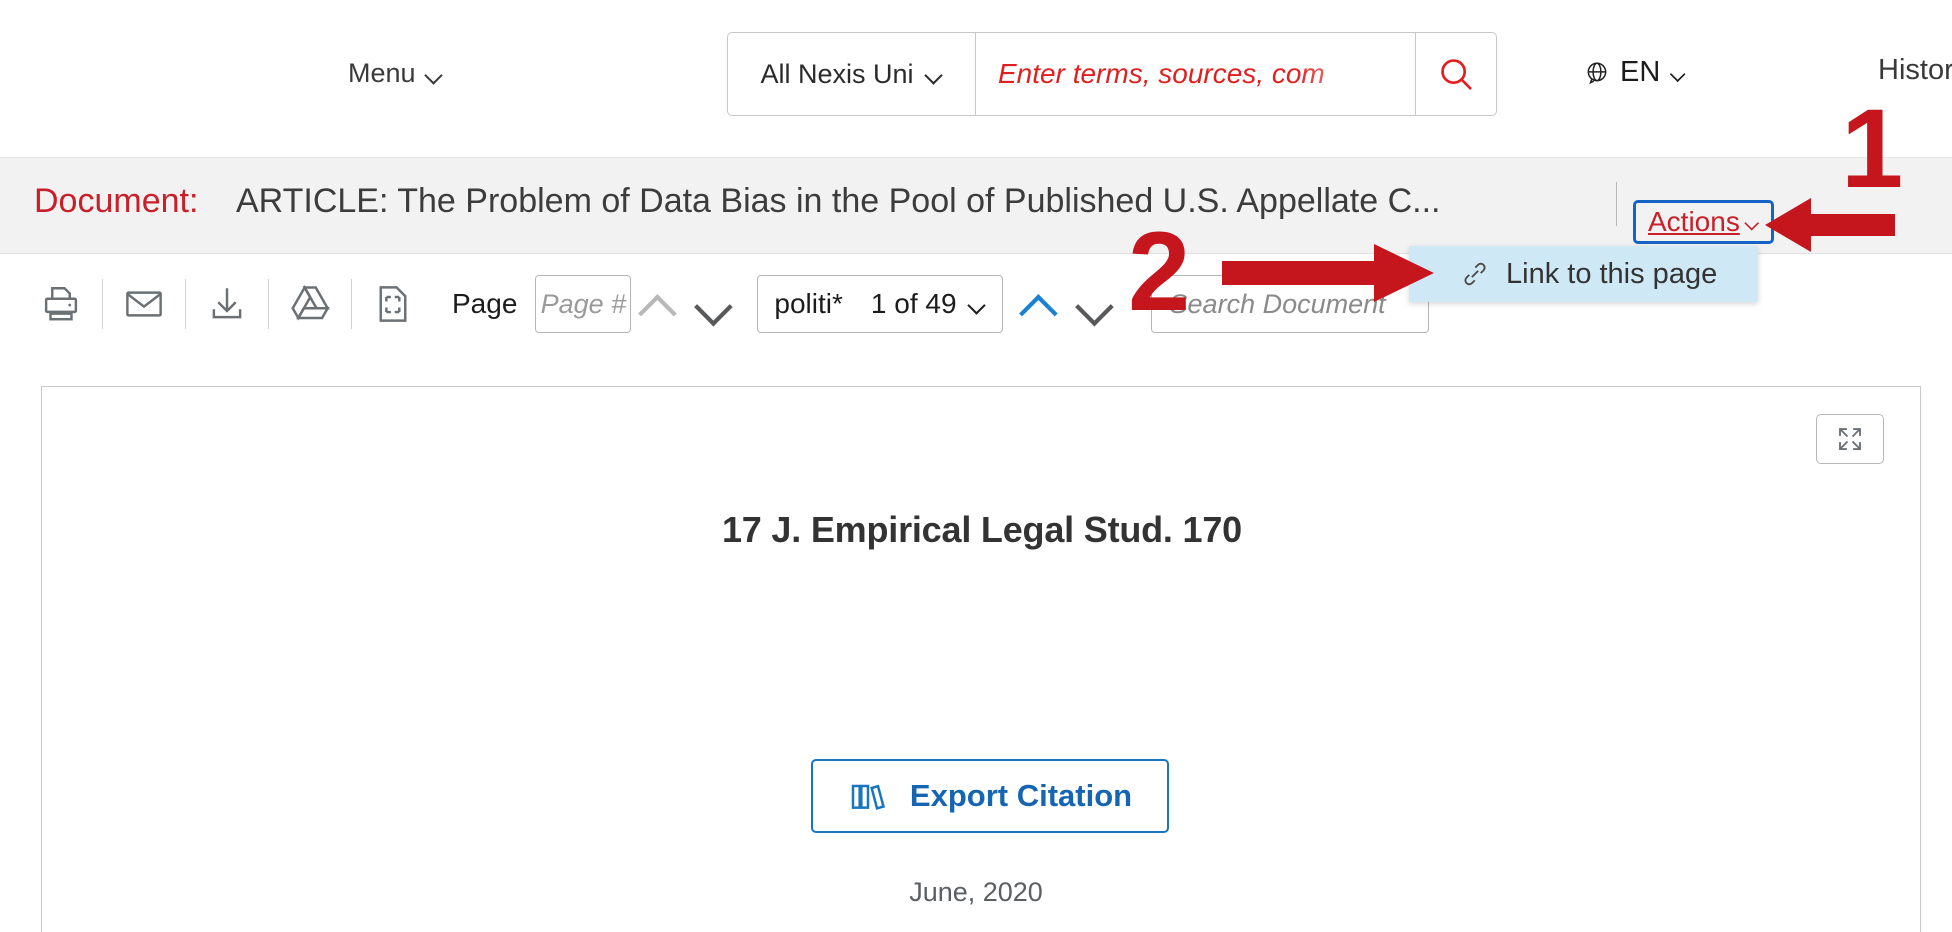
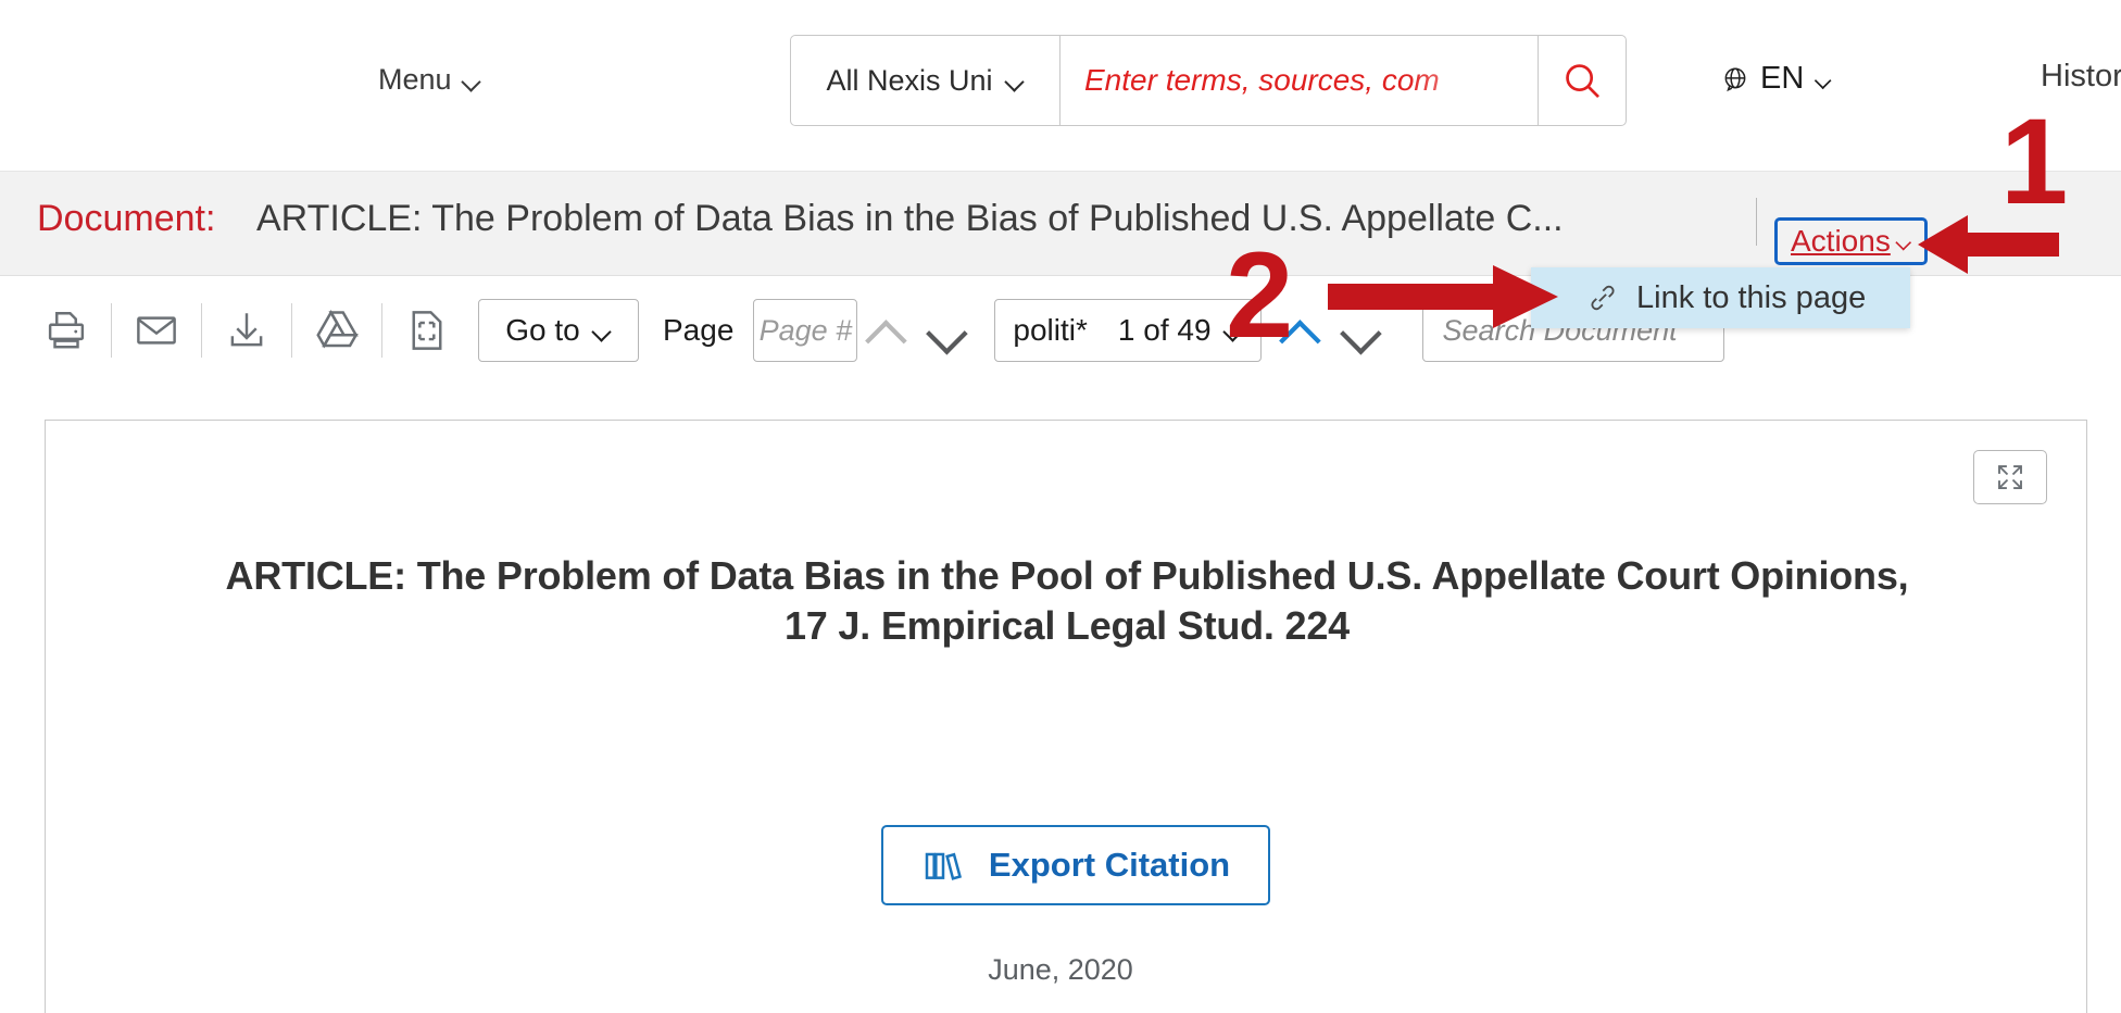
  Menu
  All Nexis Uni
  Enter terms, sources, co
  EN
  Histor
  Document:
- ARTICLE: The Problem of Data Bias in the Pool of Published U.S. Appellate C...
+ ARTICLE: The Problem of Data Bias in the Bias of Published U.S. Appellate C...
  Actions
  Link to this page
+ Go to
  Page
  Page #
  politi*
  1 of 49
  Search Document
+ ARTICLE: The Problem of Data Bias in the Pool of Published U.S. Appellate Court Opinions,
- 17 J. Empirical Legal Stud. 170
+ 17 J. Empirical Legal Stud. 224
  Export Citation
  June, 2020
  1
  2
